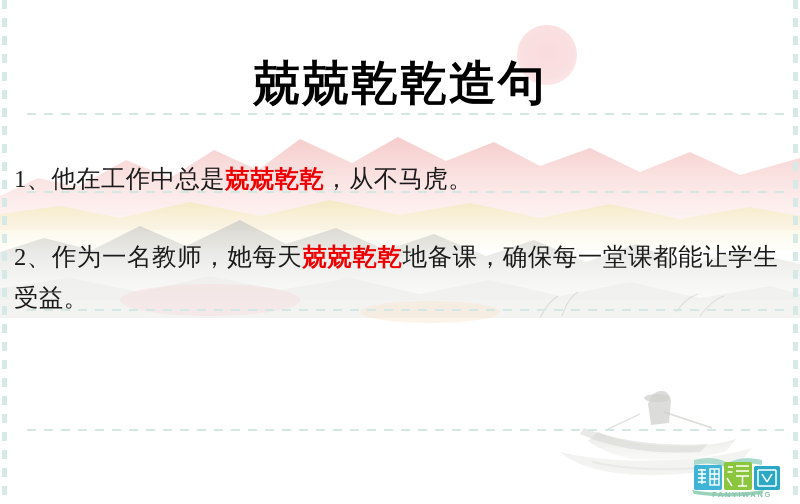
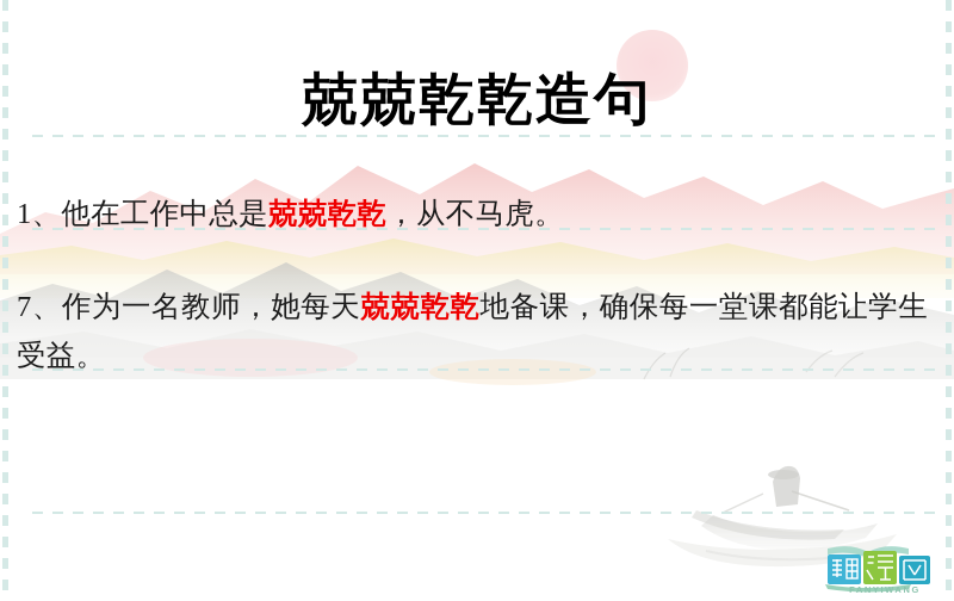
  兢兢乾乾造句
  1、他在工作中总是兢兢乾乾，从不马虎。
- 2、作为一名教师，她每天兢兢乾乾地备课，确保每一堂课都能让学生受益。
+ 7、作为一名教师，她每天兢兢乾乾地备课，确保每一堂课都能让学生受益。
  FANYIWANG
